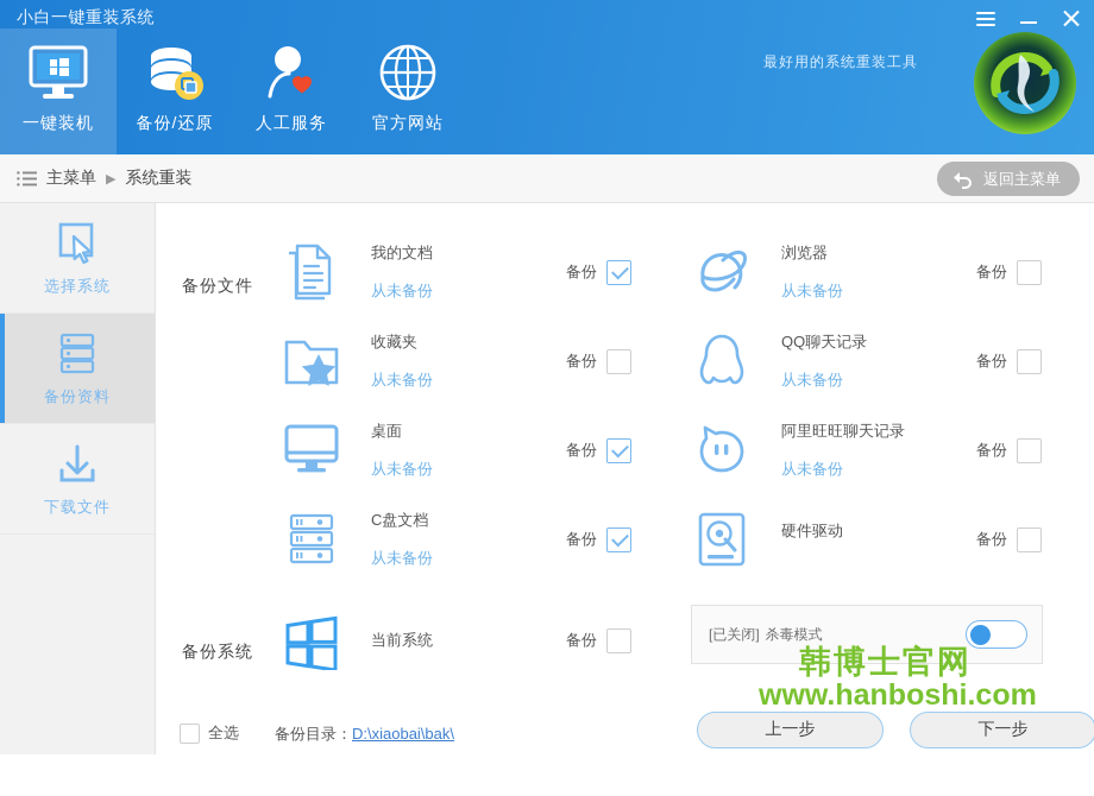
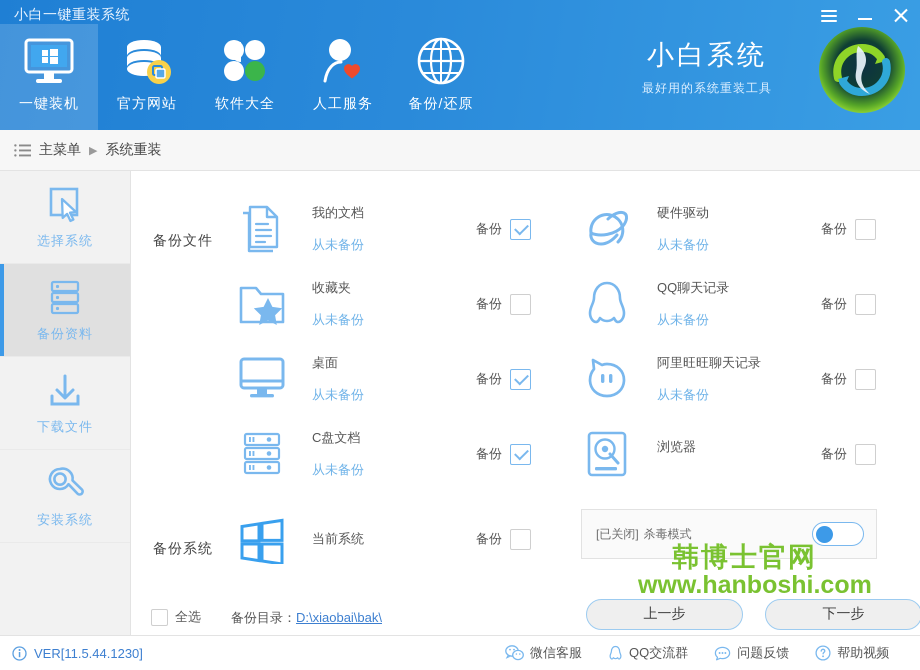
  小白一键重装系统
  一键装机
- 备份/还原
+ 官方网站
+ 软件大全
  人工服务
- 官方网站
+ 备份/还原
+ 小白系统
  最好用的系统重装工具
  主菜单
  ▶
  系统重装
- 返回主菜单
  选择系统
  备份资料
  下载文件
+ 安装系统
  备份文件
  备份系统
  我的文档
  从未备份
  备份
  收藏夹
  从未备份
  备份
  桌面
  从未备份
  备份
  C盘文档
  从未备份
  备份
- 浏览器
+ 硬件驱动
  从未备份
  备份
  QQ聊天记录
  从未备份
  备份
  阿里旺旺聊天记录
  从未备份
  备份
- 硬件驱动
+ 浏览器
  备份
  当前系统
  备份
  [已关闭]
  杀毒模式
  全选
  备份目录：D:\xiaobai\bak\
  上一步
  下一步
  韩博士官网
  www.hanboshi.com
+ VER[11.5.44.1230]
+ 微信客服
+ QQ交流群
+ 问题反馈
+ 帮助视频
